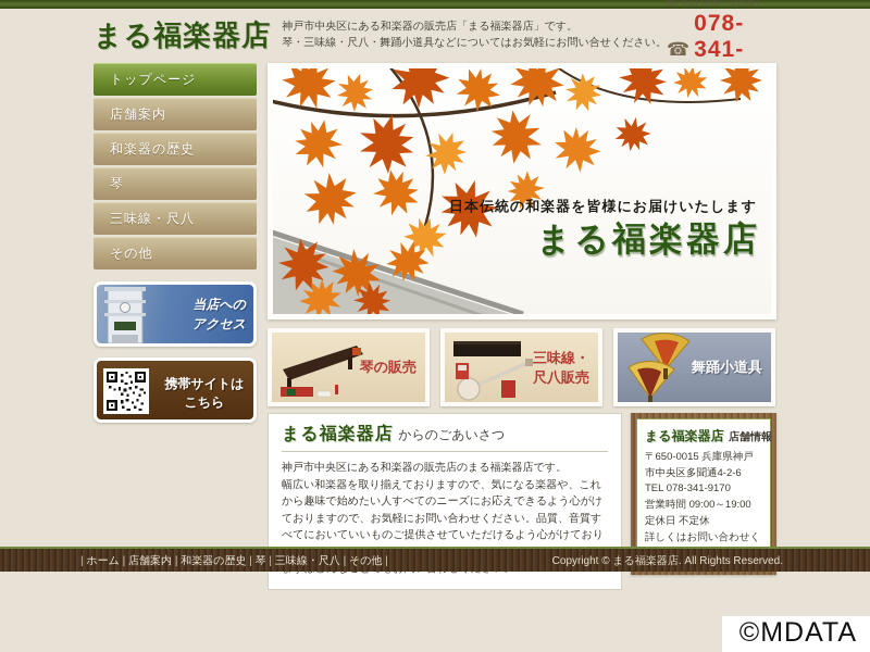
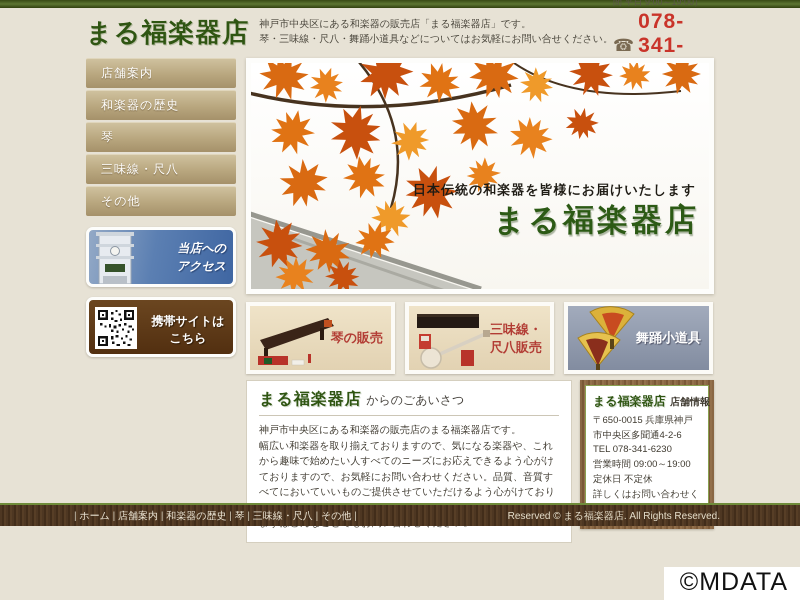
  まる福楽器店
  神戸市中央区にある和楽器の販売店「まる福楽器店」です。
  琴・三味線・尺八・舞踊小道具などについてはお気軽にお問い合せください。
  ☎
- トップページ
  店舗案内
  和楽器の歴史
  琴
  三味線・尺八
  その他
  当店への
  アクセス
  携帯サイトは
  こちら
  日本伝統の和楽器を皆様にお届けいたします
  まる福楽器店
  琴の販売
  三味線・
  尺八販売
  舞踊小道具
  まる福楽器店 からのごあいさつ
  神戸市中央区にある和楽器の販売店のまる福楽器店です。
  幅広い和楽器を取り揃えておりますので、気になる楽器や、これから趣味で始めたい人すべてのニーズにお応えできるよう心がけておりますので、お気軽にお問い合わせください。品質、音質すべてにおいていいものご提供させていただけるよう心がけており
  まる福楽器店 店舗情報
  〒650-0015 兵庫県神戸市中央区多聞通4-2-6
- TEL 078-341-9170
+ TEL 078-341-6230
  営業時間 09:00～19:00
  定休日 不定休
  詳しくはお問い合わせく
  ホーム 店舗案内 和楽器の歴史 琴 三味線・尺八 その他
- Copyright © まる福楽器店. All Rights Reserved.
+ Reserved © まる福楽器店. All Rights Reserved.
  ©MDATA
